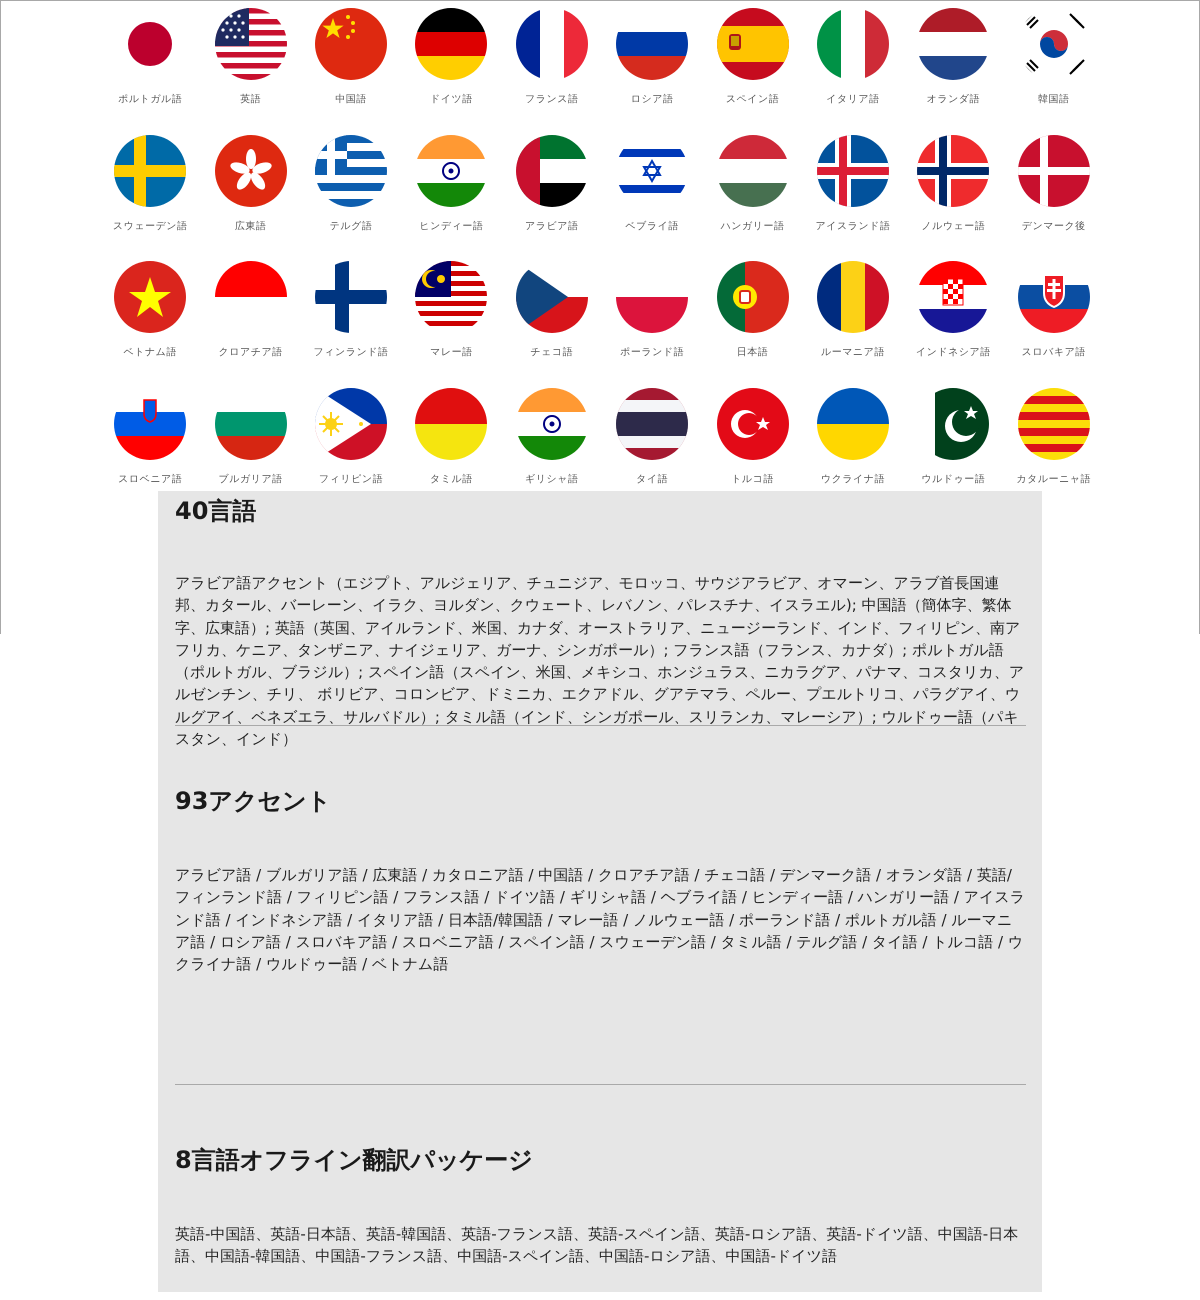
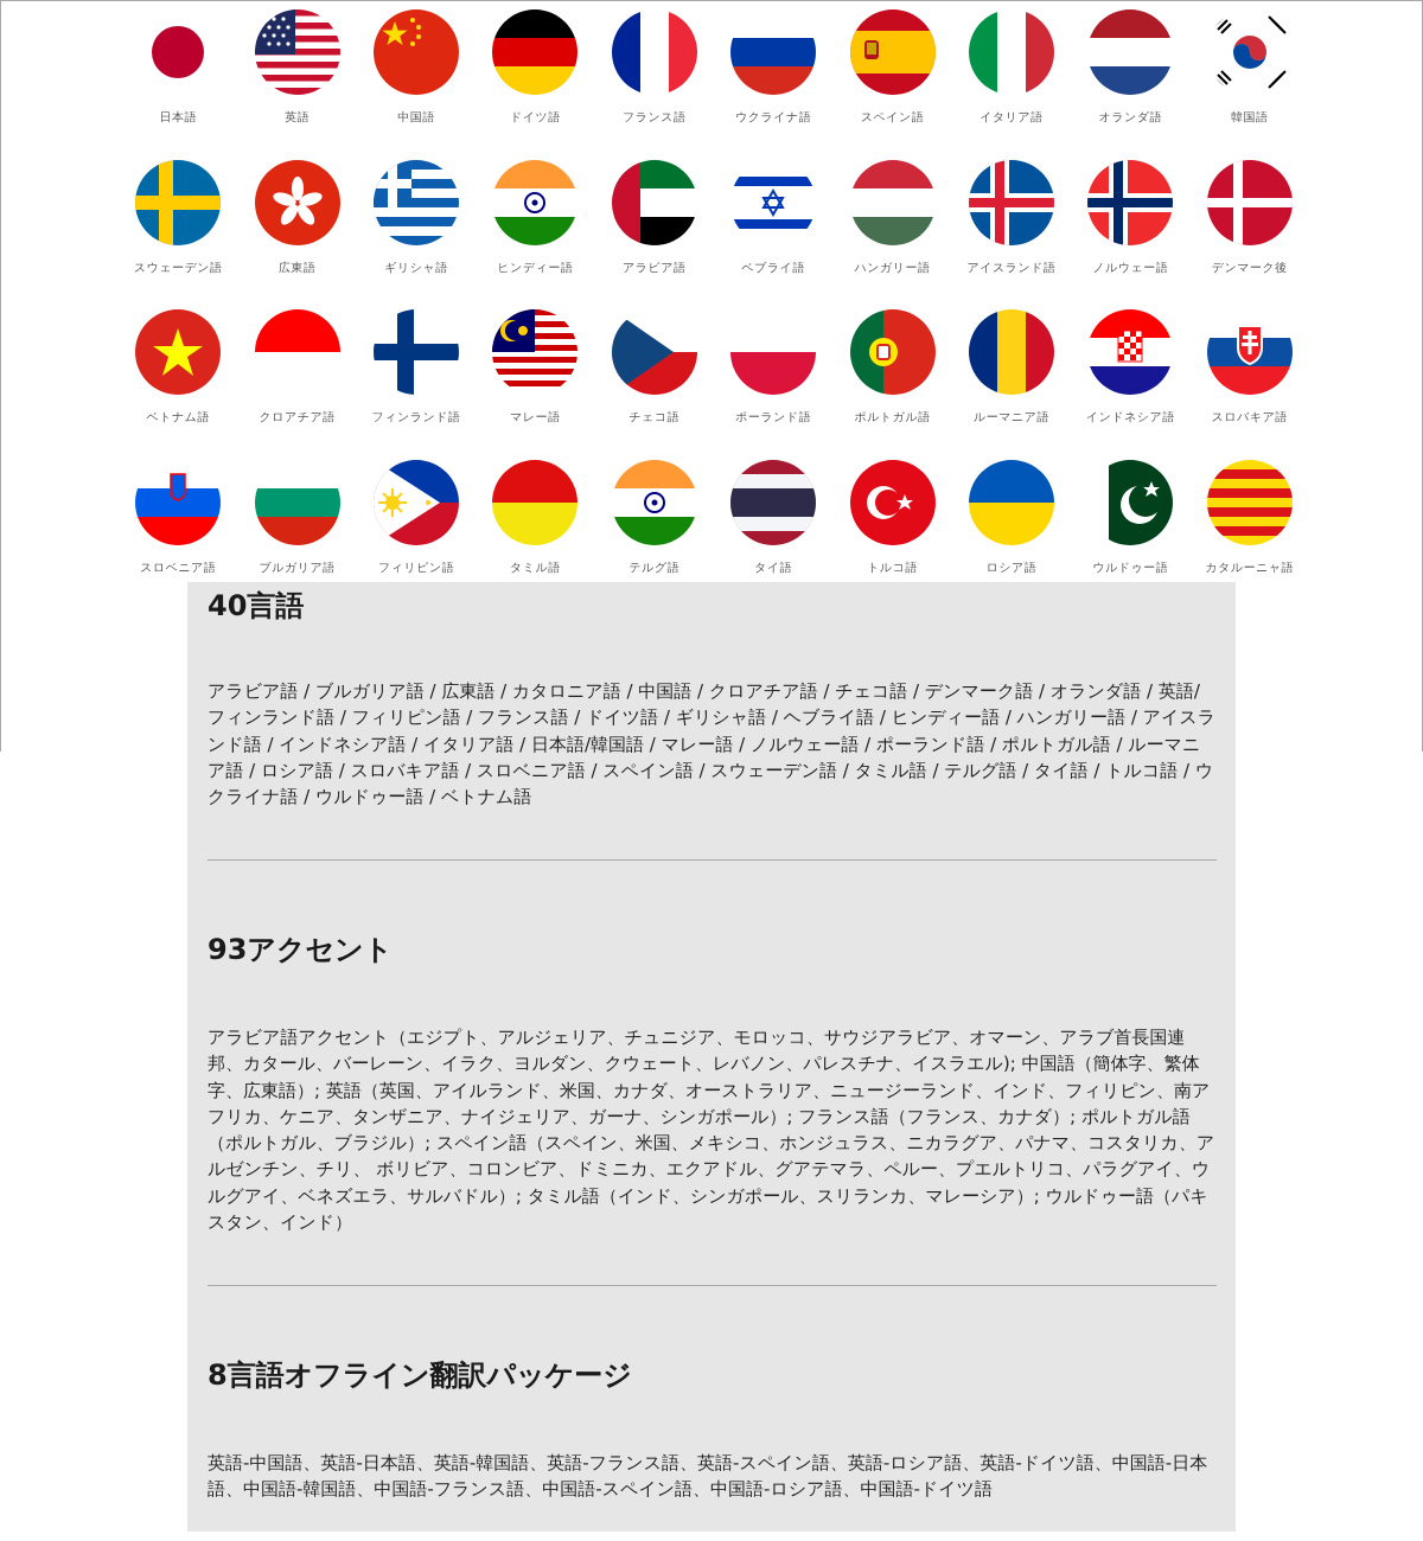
- ポルトガル語
+ 日本語
  英語
  中国語
  ドイツ語
  フランス語
- ロシア語
+ ウクライナ語
  スペイン語
  イタリア語
  オランダ語
  韓国語
  スウェーデン語
  広東語
- テルグ語
+ ギリシャ語
  ヒンディー語
  アラビア語
  ベブライ語
  ハンガリー語
  アイスランド語
  ノルウェー語
  デンマーク後
  ベトナム語
  クロアチア語
  フィンランド語
  マレー語
  チェコ語
  ポーランド語
- 日本語
+ ポルトガル語
  ルーマニア語
  インドネシア語
  スロバキア語
  スロベニア語
  ブルガリア語
  フィリピン語
  タミル語
- ギリシャ語
+ テルグ語
  タイ語
  トルコ語
- ウクライナ語
+ ロシア語
  ウルドゥー語
  カタルーニャ語
  40言語
- アラビア語アクセント（エジプト、アルジェリア、チュニジア、モロッコ、サウジアラビア、オマーン、アラブ首長国連邦、カタール、バーレーン、イラク、ヨルダン、クウェート、レバノン、パレスチナ、イスラエル); 中国語（簡体字、繁体字、広東語）; 英語（英国、アイルランド、米国、カナダ、オーストラリア、ニュージーランド、インド、フィリピン、南アフリカ、ケニア、タンザニア、ナイジェリア、ガーナ、シンガポール）; フランス語（フランス、カナダ）; ポルトガル語（ポルトガル、ブラジル）; スペイン語（スペイン、米国、メキシコ、ホンジュラス、ニカラグア、パナマ、コスタリカ、アルゼンチン、チリ、 ボリビア、コロンビア、ドミニカ、エクアドル、グアテマラ、ペルー、プエルトリコ、パラグアイ、ウルグアイ、ベネズエラ、サルバドル）; タミル語（インド、シンガポール、スリランカ、マレーシア）; ウルドゥー語（パキスタン、インド）
+ アラビア語 / ブルガリア語 / 広東語 / カタロニア語 / 中国語 / クロアチア語 / チェコ語 / デンマーク語 / オランダ語 / 英語/フィンランド語 / フィリピン語 / フランス語 / ドイツ語 / ギリシャ語 / ヘブライ語 / ヒンディー語 / ハンガリー語 / アイスランド語 / インドネシア語 / イタリア語 / 日本語/韓国語 / マレー語 / ノルウェー語 / ポーランド語 / ポルトガル語 / ルーマニア語 / ロシア語 / スロバキア語 / スロベニア語 / スペイン語 / スウェーデン語 / タミル語 / テルグ語 / タイ語 / トルコ語 / ウクライナ語 / ウルドゥー語 / ベトナム語
  93アクセント
- アラビア語 / ブルガリア語 / 広東語 / カタロニア語 / 中国語 / クロアチア語 / チェコ語 / デンマーク語 / オランダ語 / 英語/フィンランド語 / フィリピン語 / フランス語 / ドイツ語 / ギリシャ語 / ヘブライ語 / ヒンディー語 / ハンガリー語 / アイスランド語 / インドネシア語 / イタリア語 / 日本語/韓国語 / マレー語 / ノルウェー語 / ポーランド語 / ポルトガル語 / ルーマニア語 / ロシア語 / スロバキア語 / スロベニア語 / スペイン語 / スウェーデン語 / タミル語 / テルグ語 / タイ語 / トルコ語 / ウクライナ語 / ウルドゥー語 / ベトナム語
+ アラビア語アクセント（エジプト、アルジェリア、チュニジア、モロッコ、サウジアラビア、オマーン、アラブ首長国連邦、カタール、バーレーン、イラク、ヨルダン、クウェート、レバノン、パレスチナ、イスラエル); 中国語（簡体字、繁体字、広東語）; 英語（英国、アイルランド、米国、カナダ、オーストラリア、ニュージーランド、インド、フィリピン、南アフリカ、ケニア、タンザニア、ナイジェリア、ガーナ、シンガポール）; フランス語（フランス、カナダ）; ポルトガル語（ポルトガル、ブラジル）; スペイン語（スペイン、米国、メキシコ、ホンジュラス、ニカラグア、パナマ、コスタリカ、アルゼンチン、チリ、 ボリビア、コロンビア、ドミニカ、エクアドル、グアテマラ、ペルー、プエルトリコ、パラグアイ、ウルグアイ、ベネズエラ、サルバドル）; タミル語（インド、シンガポール、スリランカ、マレーシア）; ウルドゥー語（パキスタン、インド）
  8言語オフライン翻訳パッケージ
  英語-中国語、英語-日本語、英語-韓国語、英語-フランス語、英語-スペイン語、英語-ロシア語、英語-ドイツ語、中国語-日本語、中国語-韓国語、中国語-フランス語、中国語-スペイン語、中国語-ロシア語、中国語-ドイツ語
